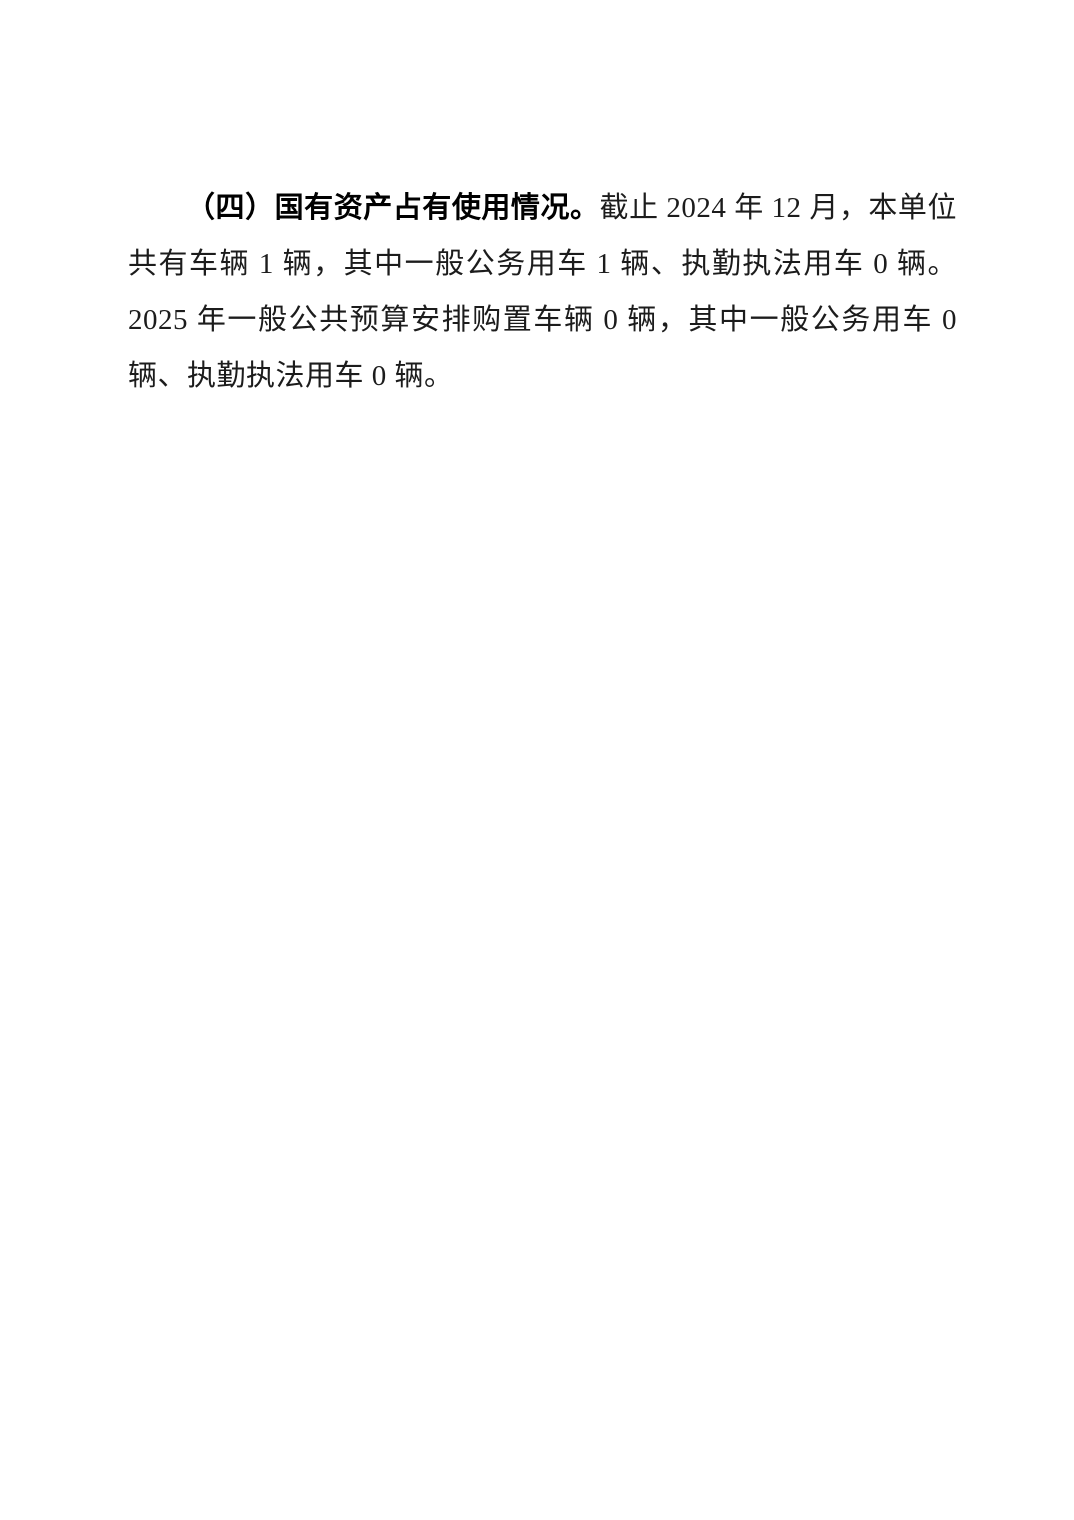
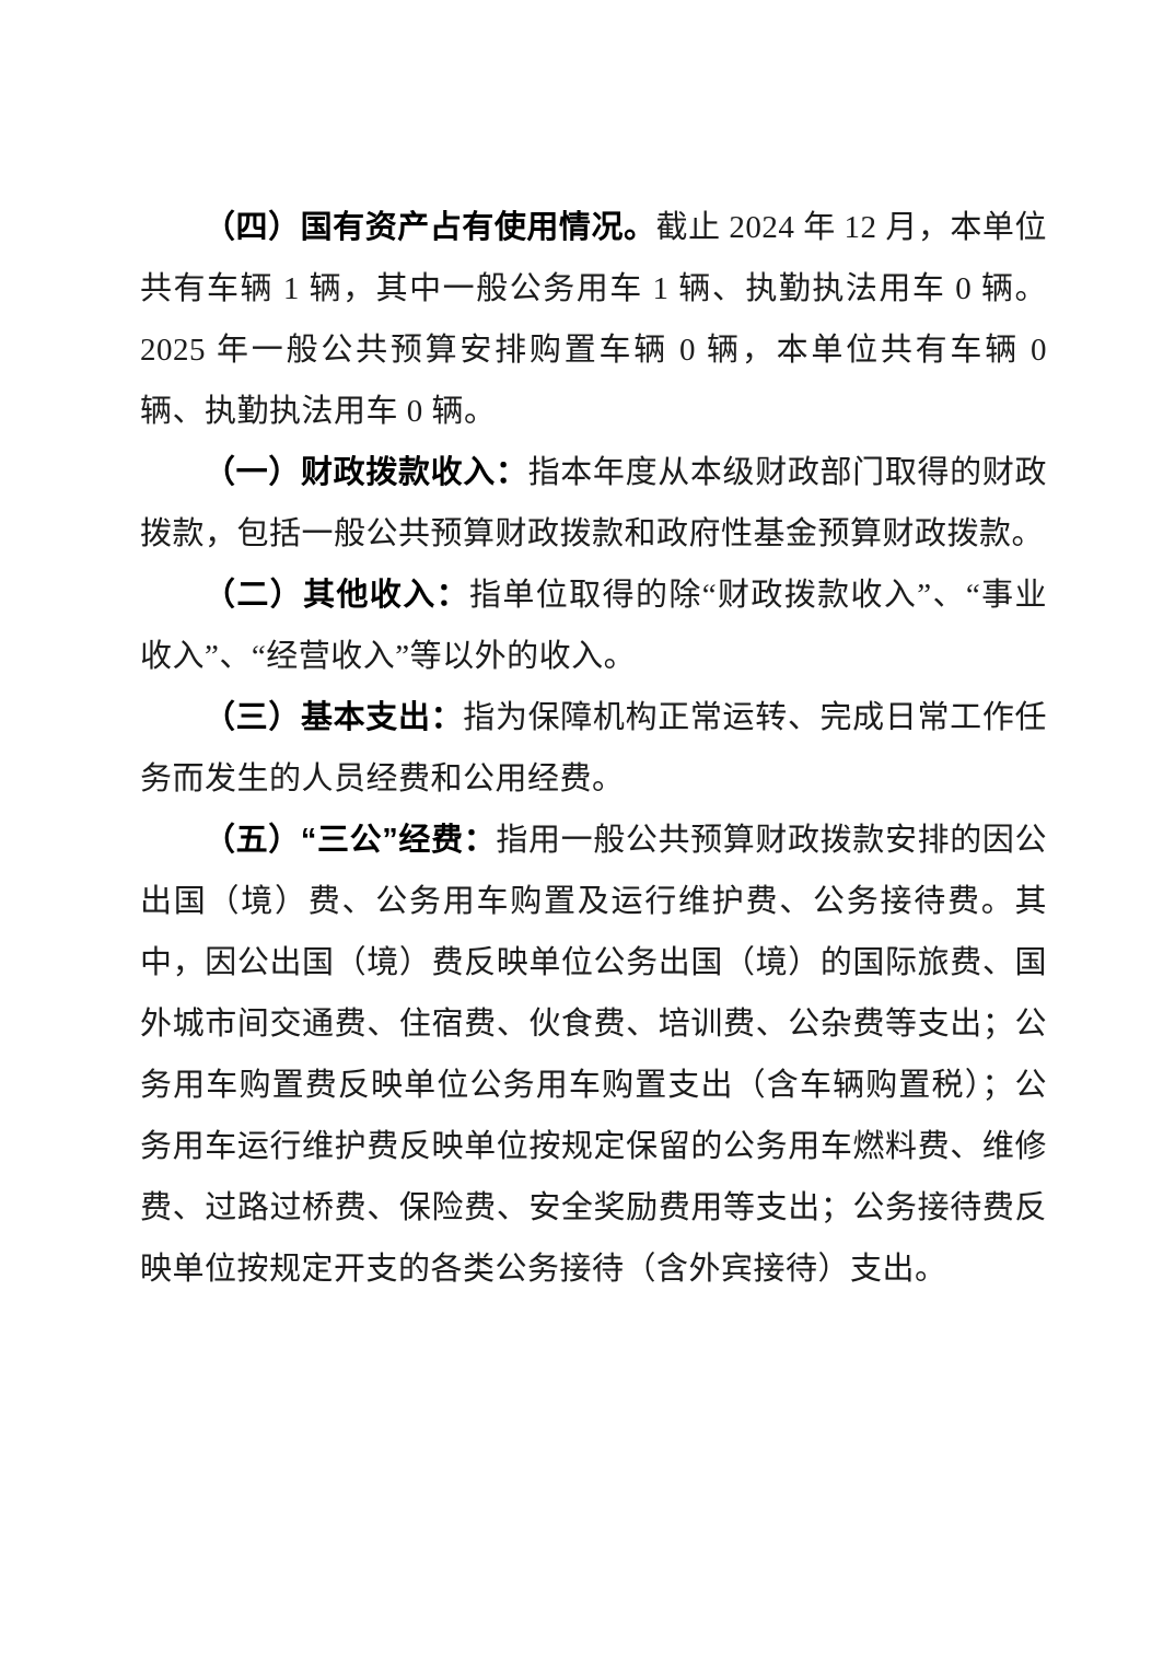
- （四）国有资产占有使用情况。截止 2024 年 12 月，本单位共有车辆 1 辆，其中一般公务用车 1 辆、执勤执法用车 0 辆。2025 年一般公共预算安排购置车辆 0 辆，其中一般公务用车 0 辆、执勤执法用车 0 辆。
+ （四）国有资产占有使用情况。截止 2024 年 12 月，本单位共有车辆 1 辆，其中一般公务用车 1 辆、执勤执法用车 0 辆。2025 年一般公共预算安排购置车辆 0 辆，本单位共有车辆 0 辆、执勤执法用车 0 辆。
+ （一）财政拨款收入：指本年度从本级财政部门取得的财政拨款，包括一般公共预算财政拨款和政府性基金预算财政拨款。
+ （二）其他收入：指单位取得的除“财政拨款收入”、“事业收入”、“经营收入”等以外的收入。
+ （三）基本支出：指为保障机构正常运转、完成日常工作任务而发生的人员经费和公用经费。
+ （五）“三公”经费：指用一般公共预算财政拨款安排的因公出国（境）费、公务用车购置及运行维护费、公务接待费。其中，因公出国（境）费反映单位公务出国（境）的国际旅费、国外城市间交通费、住宿费、伙食费、培训费、公杂费等支出；公务用车购置费反映单位公务用车购置支出（含车辆购置税）；公务用车运行维护费反映单位按规定保留的公务用车燃料费、维修费、过路过桥费、保险费、安全奖励费用等支出；公务接待费反映单位按规定开支的各类公务接待（含外宾接待）支出。
